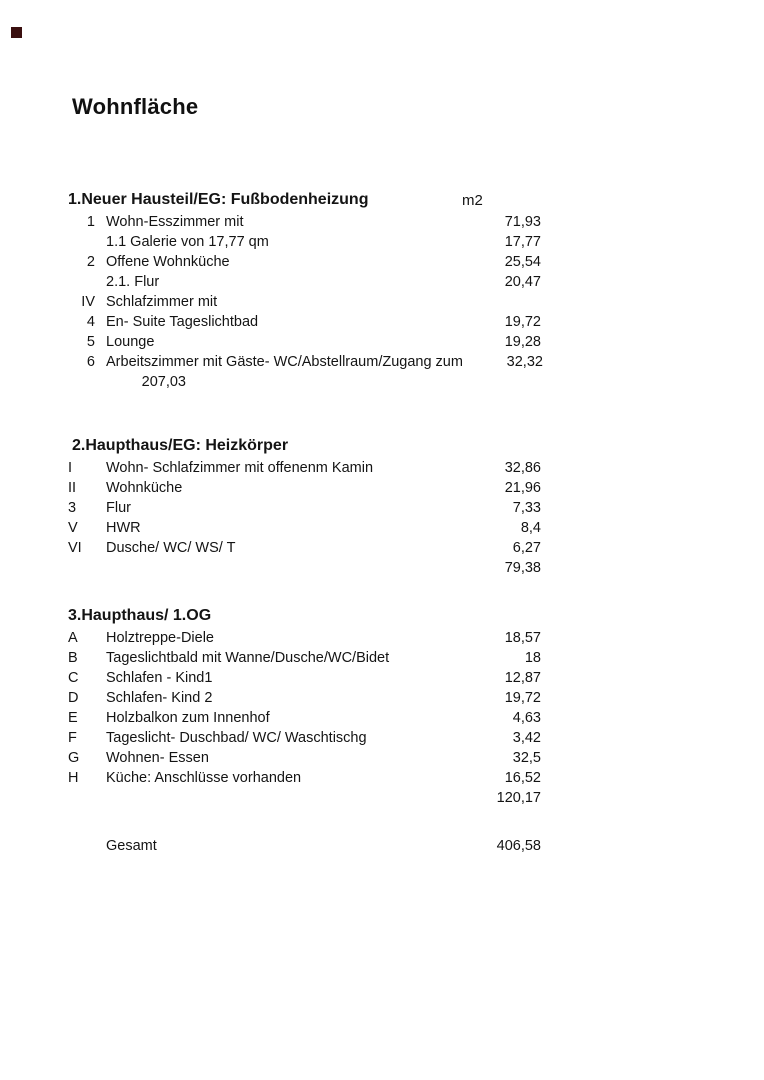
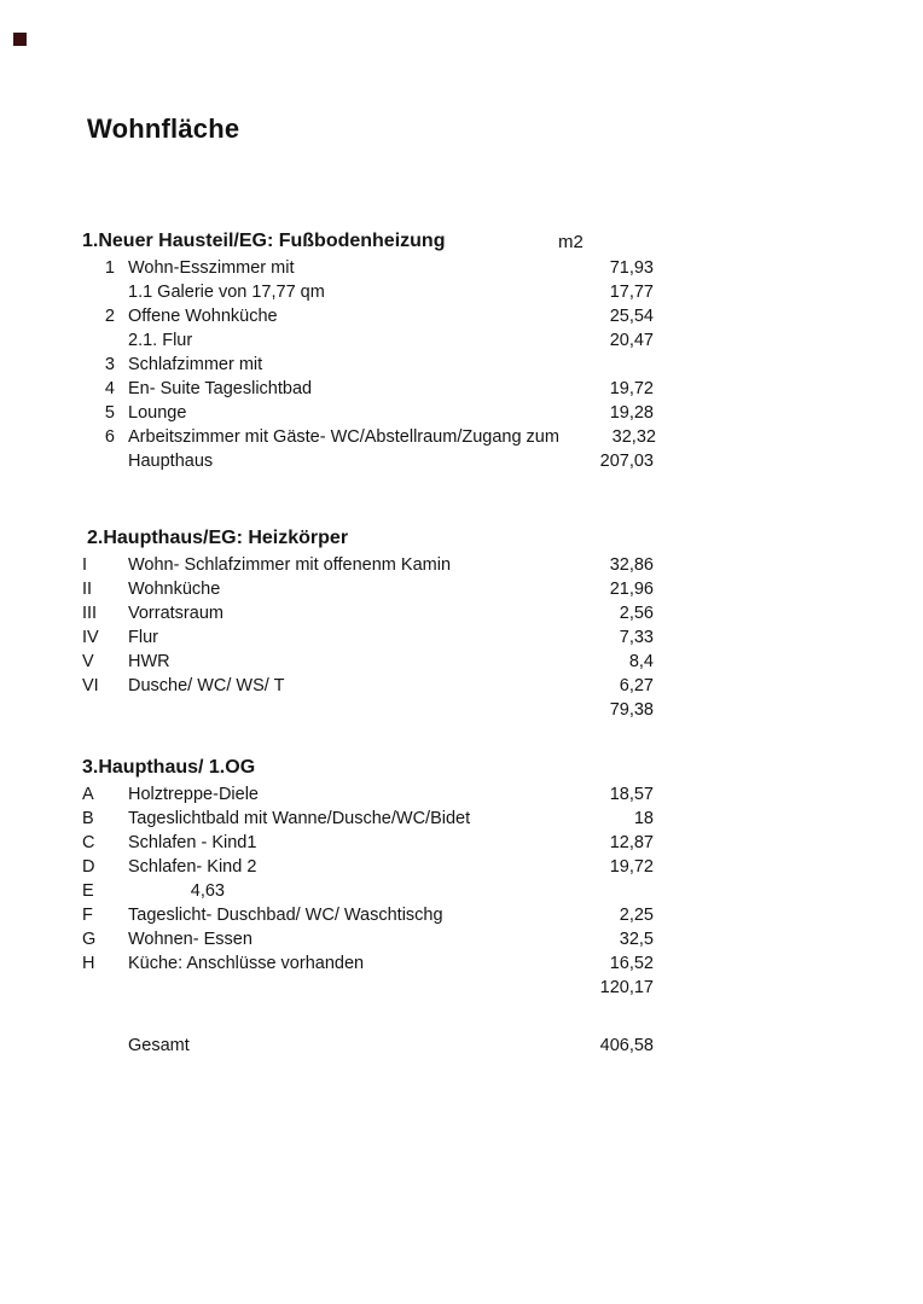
  Wohnfläche
  1.Neuer Hausteil/EG: Fußbodenheizung
  m2
  1
  Wohn-Esszimmer mit
  71,93
  1.1 Galerie von 17,77 qm
  17,77
  2
  Offene Wohnküche
  25,54
  2.1. Flur
  20,47
- IV
+ 3
  Schlafzimmer mit
  4
  En- Suite Tageslichtbad
  19,72
  5
  Lounge
  19,28
  6
  Arbeitszimmer mit Gäste- WC/Abstellraum/Zugang zum
  32,32
+ Haupthaus
  207,03
  2.Haupthaus/EG: Heizkörper
  I
  Wohn- Schlafzimmer mit offenenm Kamin
  32,86
  II
  Wohnküche
  21,96
+ III
+ Vorratsraum
+ 2,56
- 3
+ IV
  Flur
  7,33
  V
  HWR
  8,4
  VI
  Dusche/ WC/ WS/ T
  6,27
  79,38
  3.Haupthaus/ 1.OG
  A
  Holztreppe-Diele
  18,57
  B
  Tageslichtbald mit Wanne/Dusche/WC/Bidet
  18
  C
  Schlafen - Kind1
  12,87
  D
  Schlafen- Kind 2
  19,72
  E
- Holzbalkon zum Innenhof
  4,63
  F
  Tageslicht- Duschbad/ WC/ Waschtischg
- 3,42
+ 2,25
  G
  Wohnen- Essen
  32,5
  H
  Küche: Anschlüsse vorhanden
  16,52
  120,17
  Gesamt
  406,58
